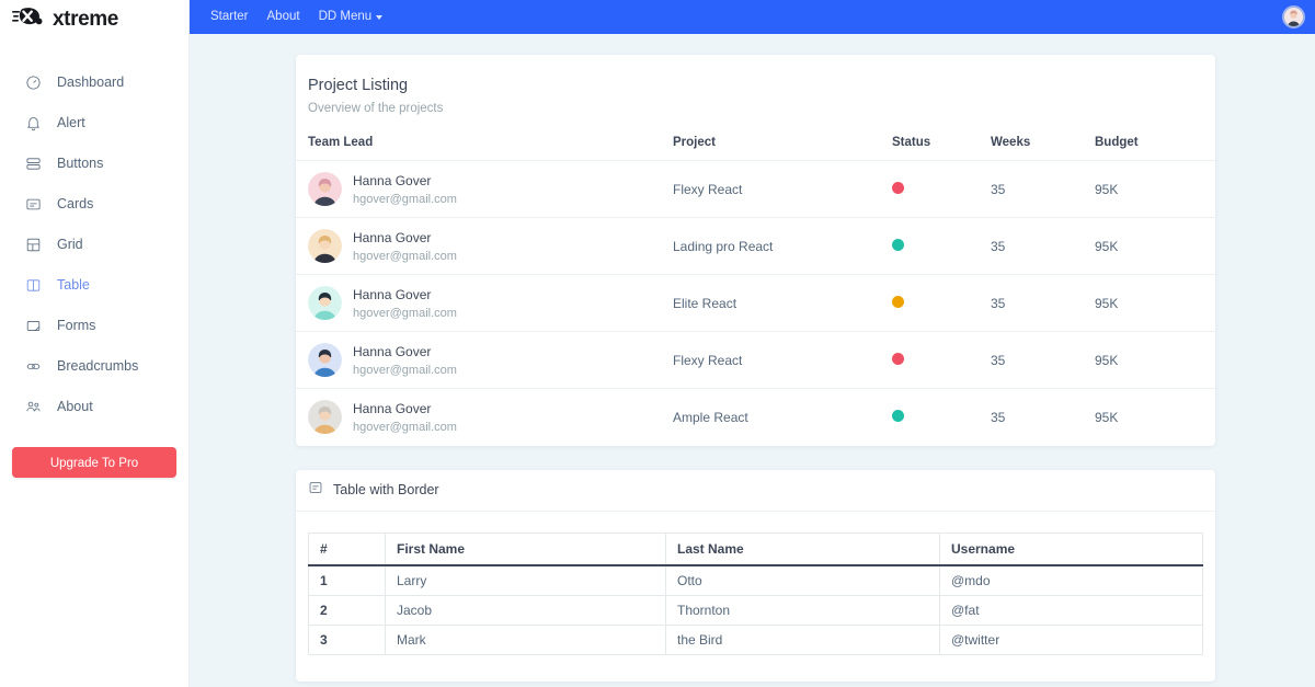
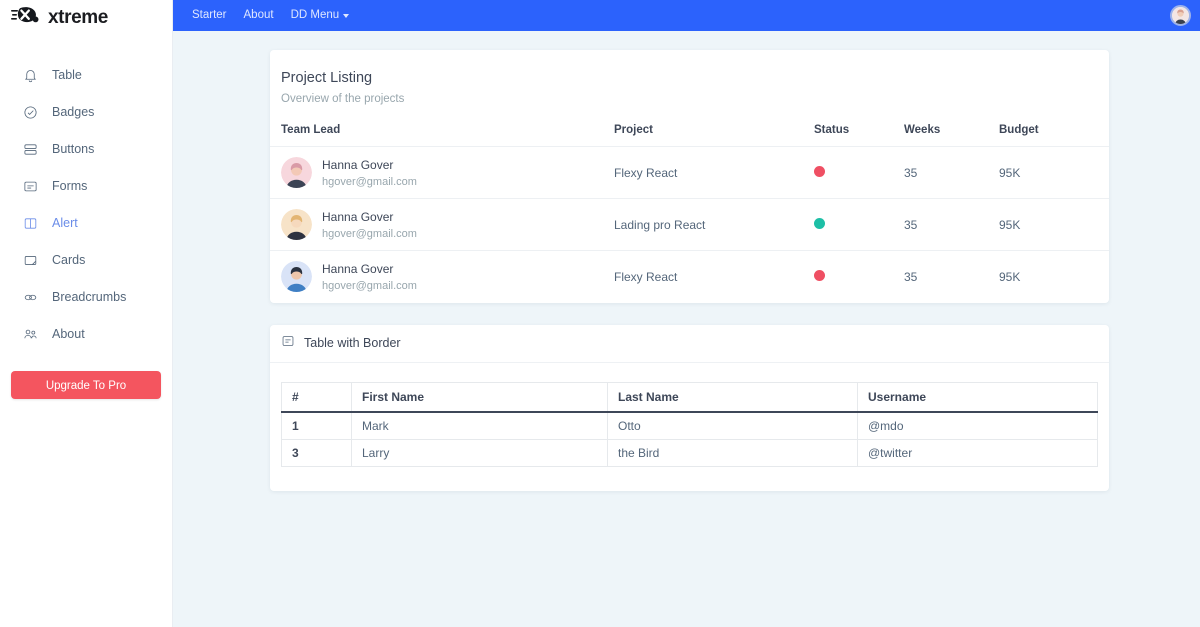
  xtreme
- Dashboard
- Alert
+ Table
+ Badges
  Buttons
- Cards
+ Forms
- Grid
- Table
+ Alert
- Forms
+ Cards
  Breadcrumbs
  About
  Upgrade To Pro
  Starter
  About
  DD Menu
  Project Listing
  Overview of the projects
  Team Lead	Project	Status	Weeks	Budget
  Hanna Goverhgover@gmail.com	Flexy React		35	95K
  Hanna Goverhgover@gmail.com	Lading pro React		35	95K
- Hanna Goverhgover@gmail.com	Elite React		35	95K
  Hanna Goverhgover@gmail.com	Flexy React		35	95K
- Hanna Goverhgover@gmail.com	Ample React		35	95K
  Table with Border
  #	First Name	Last Name	Username
- 1	Larry	Otto	@mdo
+ 1	Mark	Otto	@mdo
- 2	Jacob	Thornton	@fat
- 3	Mark	the Bird	@twitter
+ 3	Larry	the Bird	@twitter
